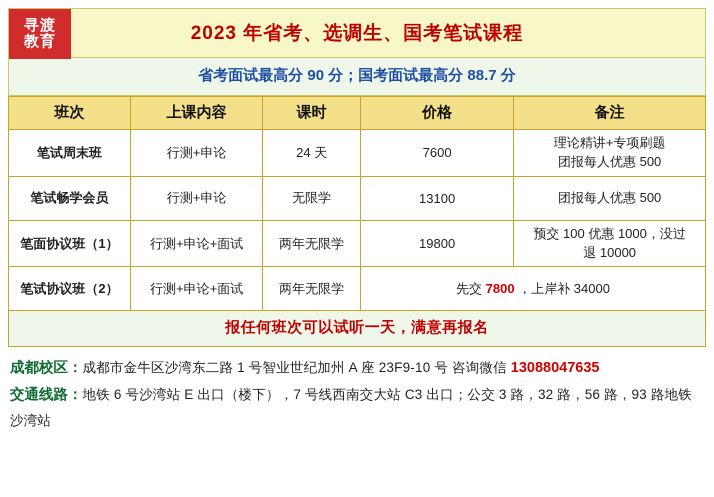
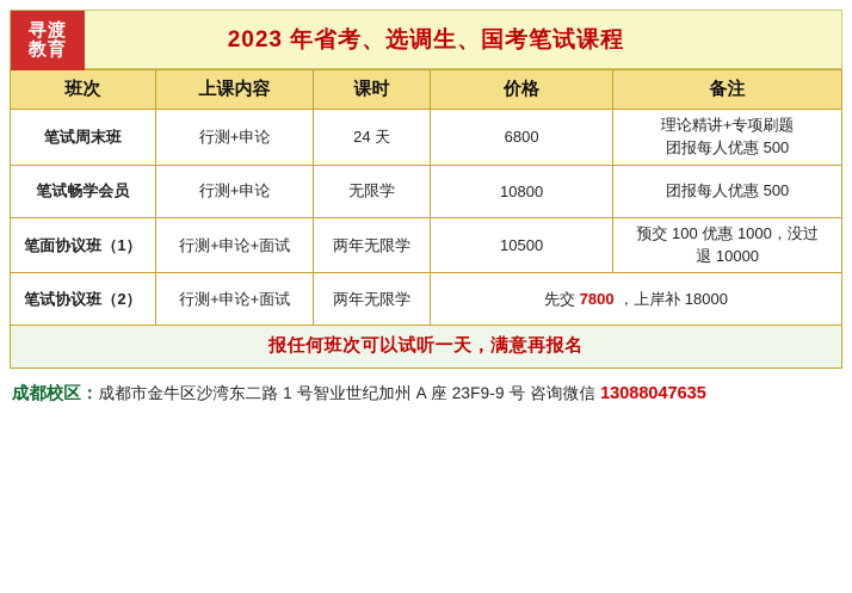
  寻渡
  教育
  2023 年省考、选调生、国考笔试课程
- 省考面试最高分 90 分；国考面试最高分 88.7 分
  班次	上课内容	课时	价格	备注
- 笔试周末班	行测+申论	24 天	7600	理论精讲+专项刷题 团报每人优惠 500
+ 笔试周末班	行测+申论	24 天	6800	理论精讲+专项刷题 团报每人优惠 500
- 笔试畅学会员	行测+申论	无限学	13100	团报每人优惠 500
+ 笔试畅学会员	行测+申论	无限学	10800	团报每人优惠 500
- 笔面协议班（1）	行测+申论+面试	两年无限学	19800	预交 100 优惠 1000，没过 退 10000
+ 笔面协议班（1）	行测+申论+面试	两年无限学	10500	预交 100 优惠 1000，没过 退 10000
- 笔试协议班（2）	行测+申论+面试	两年无限学	先交 7800 ，上岸补 34000
+ 笔试协议班（2）	行测+申论+面试	两年无限学	先交 7800 ，上岸补 18000
  报任何班次可以试听一天，满意再报名
- 成都校区：成都市金牛区沙湾东二路 1 号智业世纪加州 A 座 23F9-10 号 咨询微信 13088047635
+ 成都校区：成都市金牛区沙湾东二路 1 号智业世纪加州 A 座 23F9-9 号 咨询微信 13088047635
- 交通线路：地铁 6 号沙湾站 E 出口（楼下），7 号线西南交大站 C3 出口；公交 3 路，32 路，56 路，93 路地铁沙湾站
